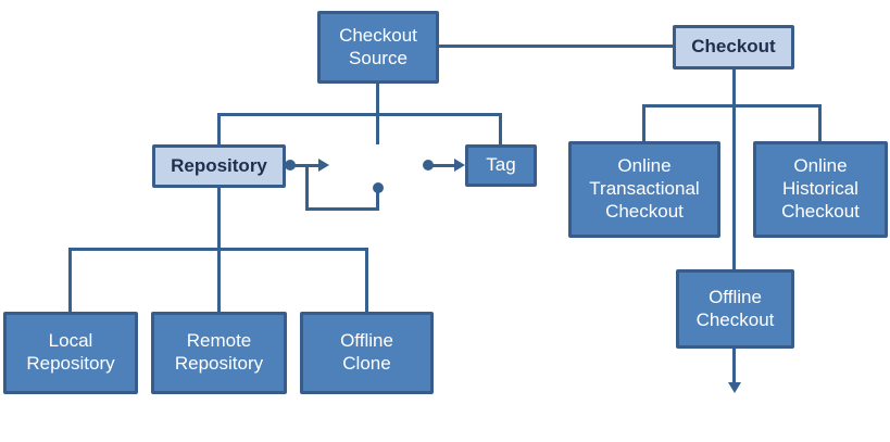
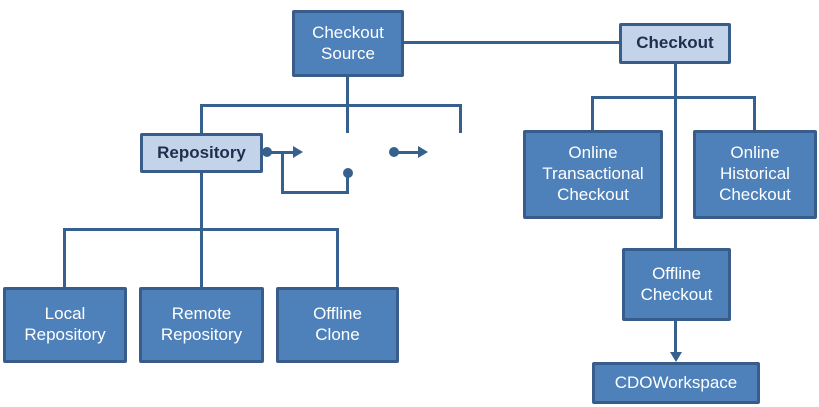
  Checkout
  Source
  Checkout
  Repository
- Tag
  Online
  Transactional
  Checkout
  Online
  Historical
  Checkout
  Offline
  Checkout
+ CDOWorkspace
  Local
  Repository
  Remote
  Repository
  Offline
  Clone
